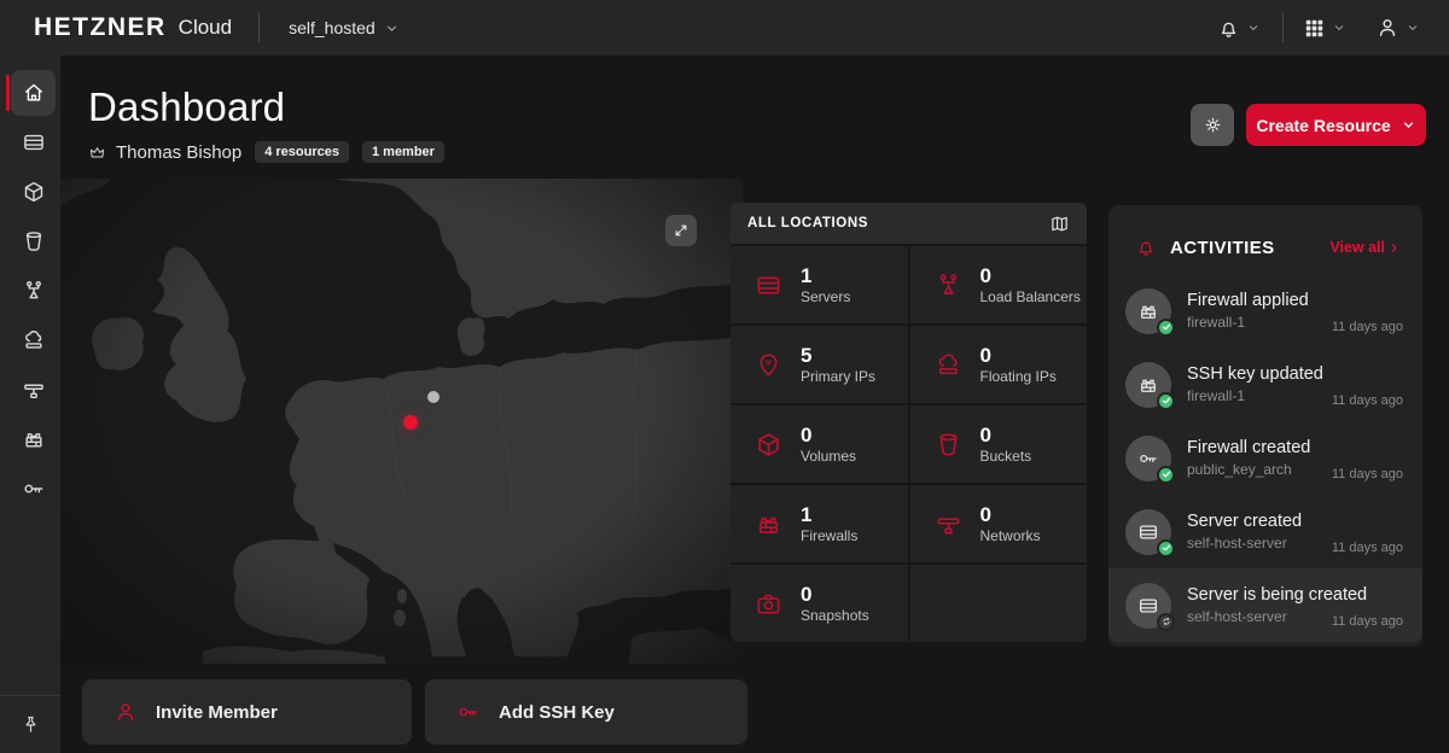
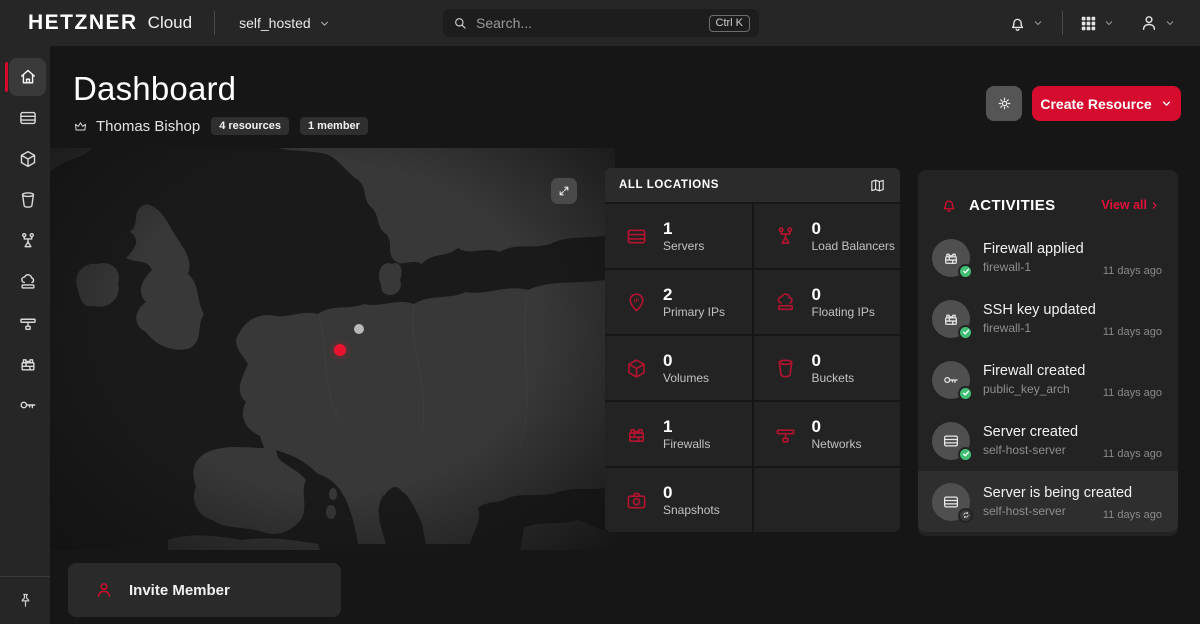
  HETZNER
  Cloud
  self_hosted
+ Search...
+ Ctrl K
  Dashboard
  Thomas Bishop
  4 resources
  1 member
  Create Resource
  ALL LOCATIONS
  1
  Servers
  0
  Load Balancers
- 5
+ 2
  Primary IPs
  0
  Floating IPs
  0
  Volumes
  0
  Buckets
  1
  Firewalls
  0
  Networks
  0
  Snapshots
  ACTIVITIES
  View all
  Firewall applied
  firewall-1
  11 days ago
  SSH key updated
  firewall-1
  11 days ago
  Firewall created
  public_key_arch
  11 days ago
  Server created
  self-host-server
  11 days ago
  Server is being created
  self-host-server
  11 days ago
  Invite Member
- Add SSH Key
